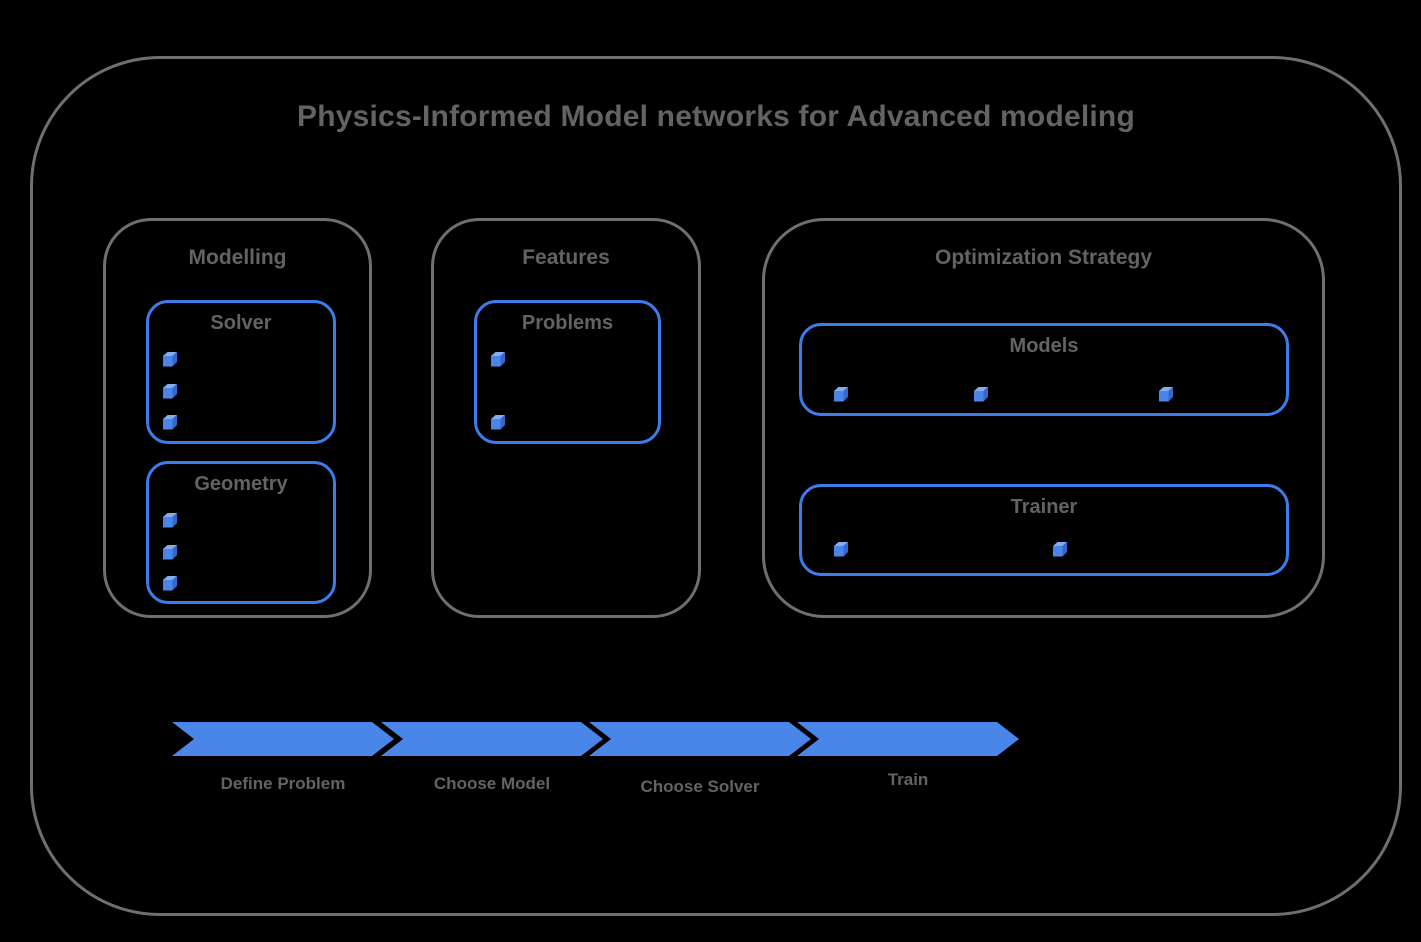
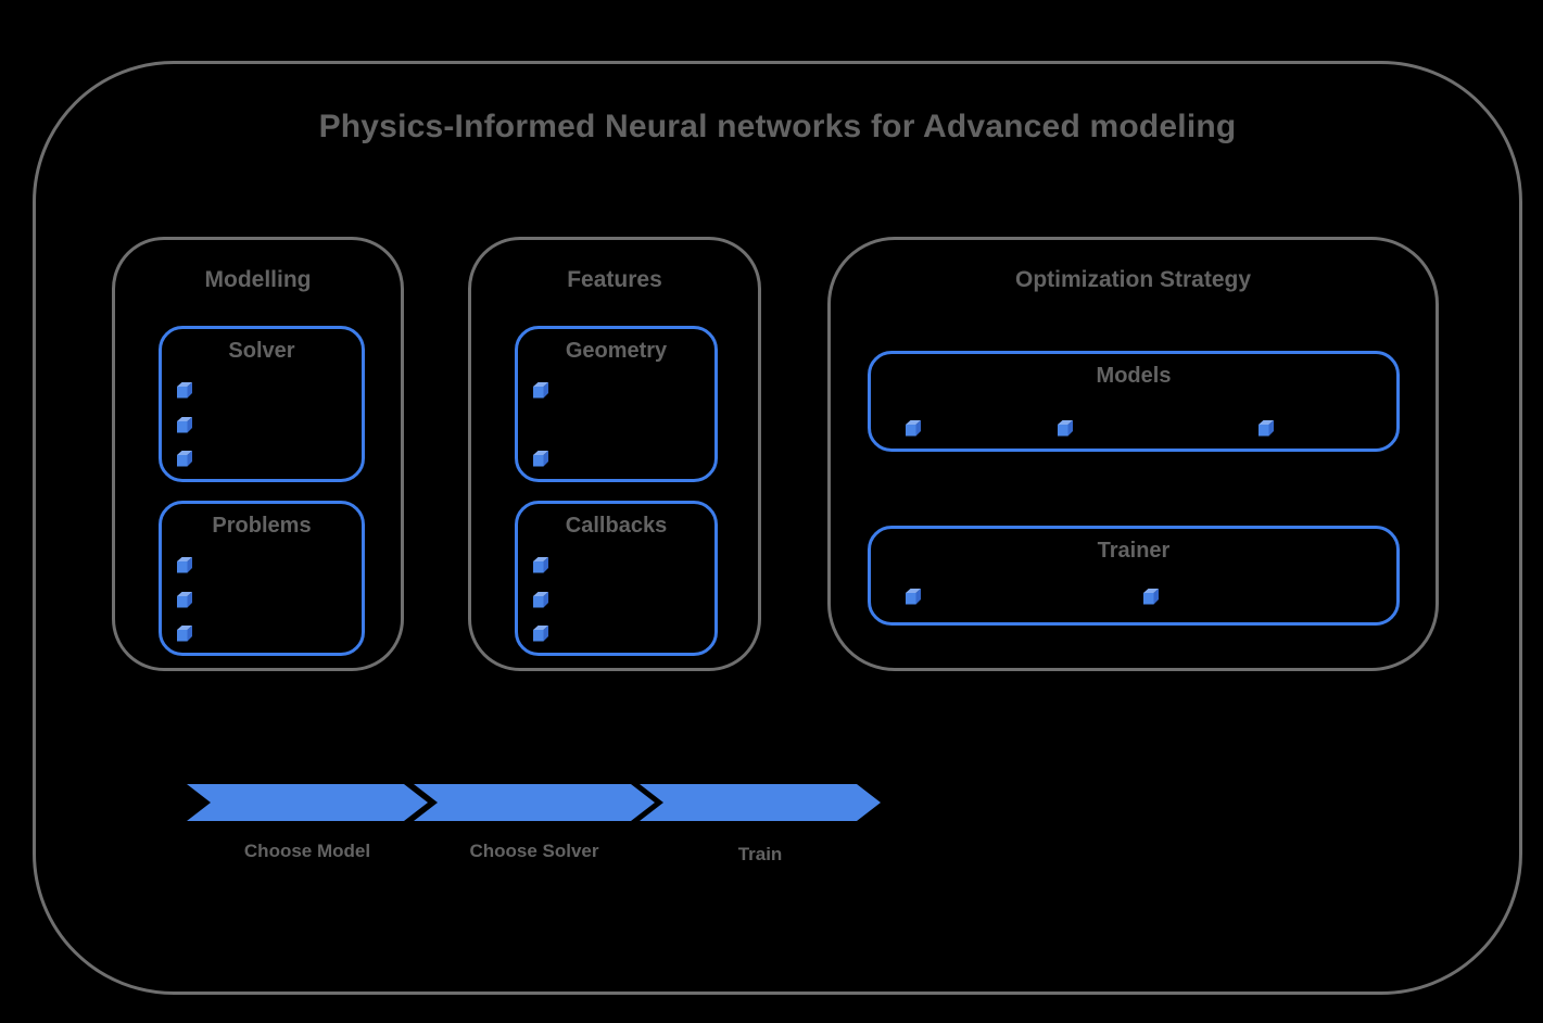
- Physics-Informed Model networks for Advanced modeling
+ Physics-Informed Neural networks for Advanced modeling
  Modelling
  Solver
- Geometry
+ Problems
  Features
- Problems
+ Geometry
+ Callbacks
  Optimization Strategy
  Models
  Trainer
- Define Problem
  Choose Model
  Choose Solver
  Train
